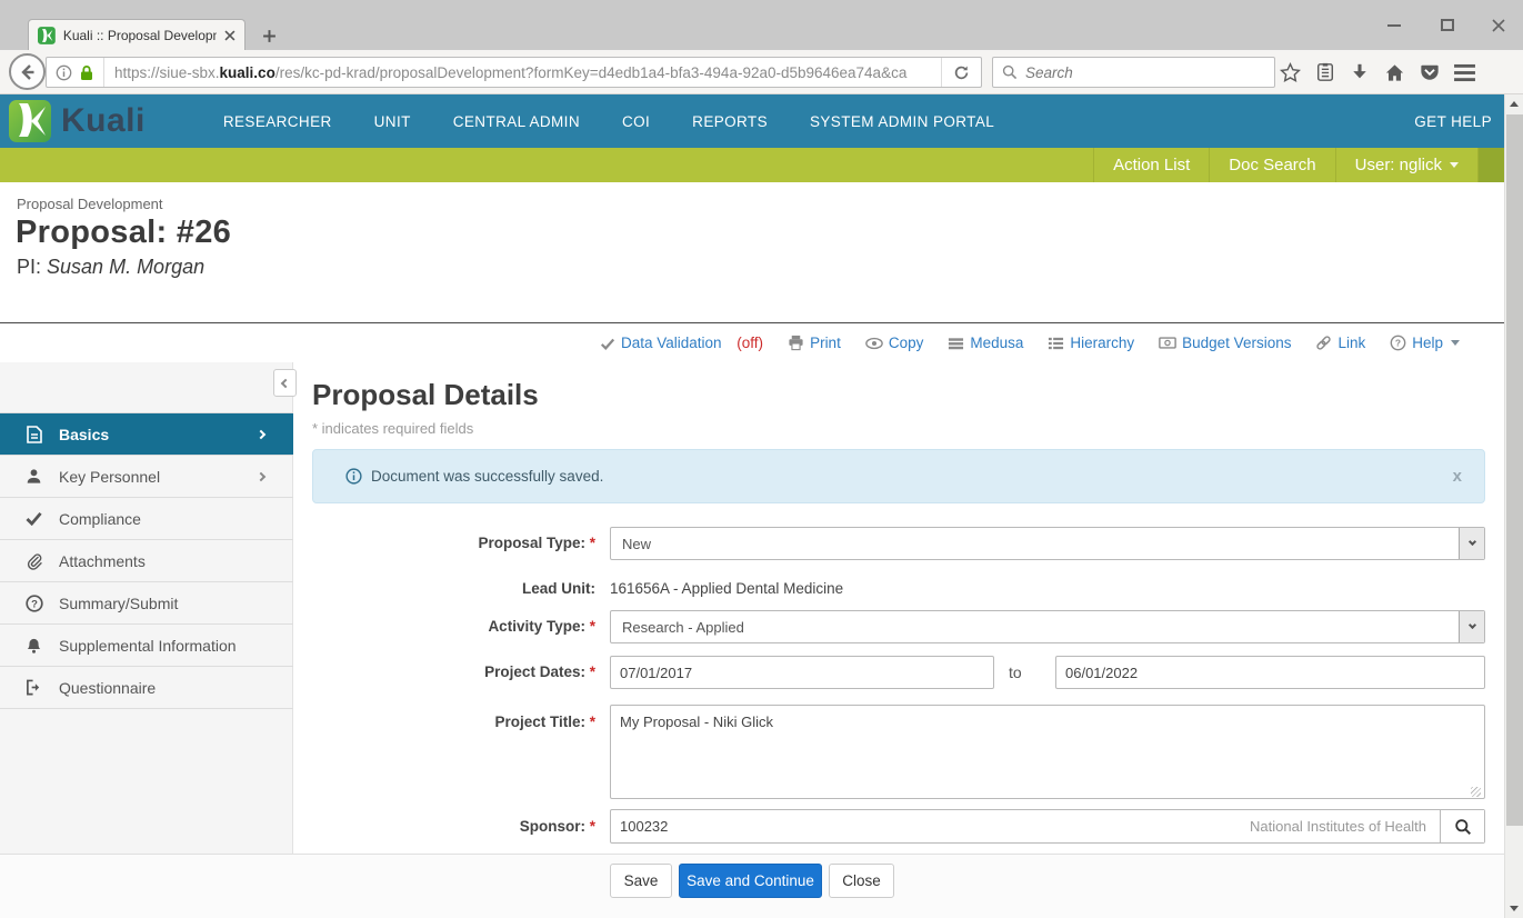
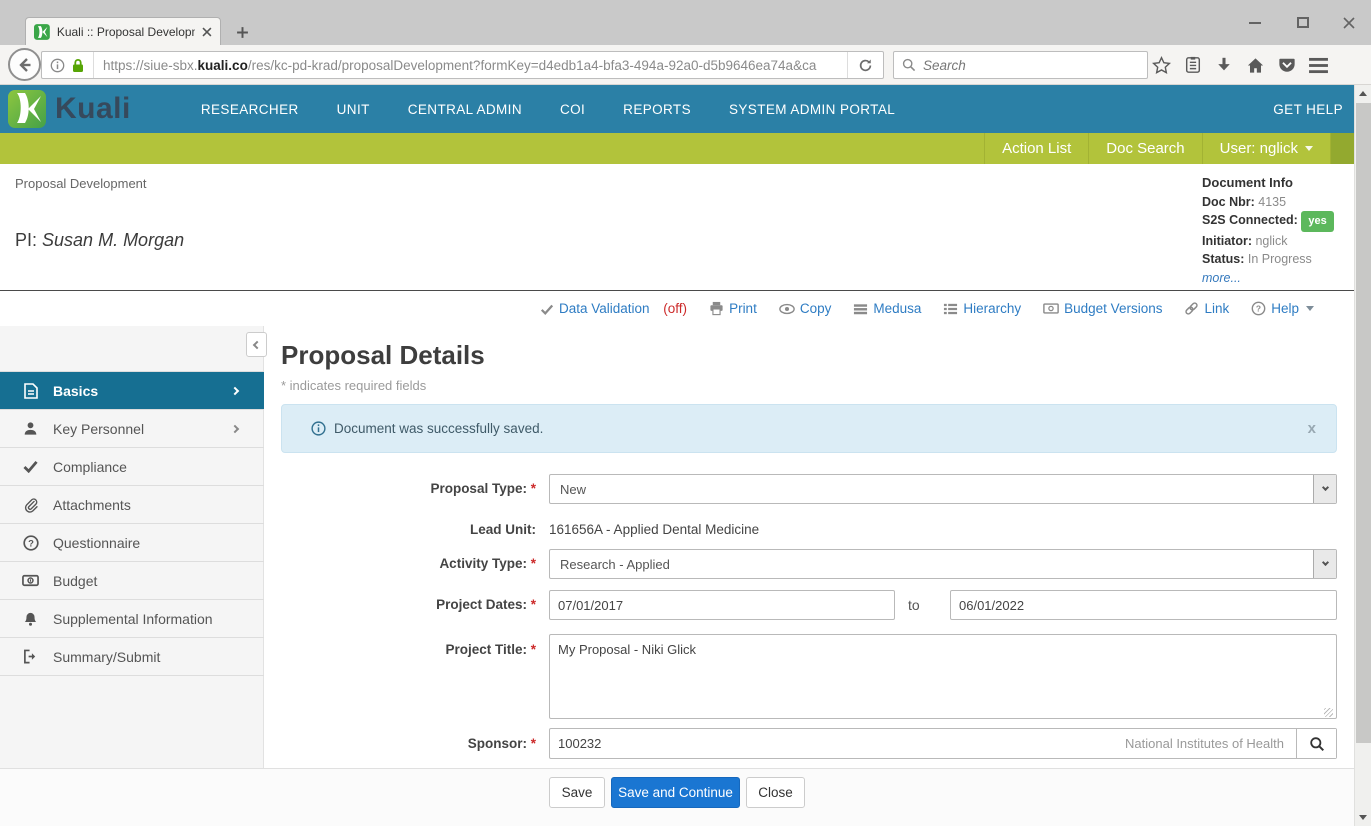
  Kuali :: Proposal Develop
  https://siue-sbx.kuali.co/res/kc-pd-krad/proposalDevelopment?formKey=d4edb1a4-bfa3-494a-92a0-d5b9646ea74a&ca
  Search
  Kuali
  RESEARCHER
  UNIT
  CENTRAL ADMIN
  COI
  REPORTS
  SYSTEM ADMIN PORTAL
  GET HELP
  Action List
  Doc Search
  User: nglick
  Proposal Development
- Proposal: #26
  PI: Susan M. Morgan
+ Document Info
+ Doc Nbr: 4135
+ S2S Connected: yes
+ Initiator: nglick
+ Status: In Progress
+ more...
  Data Validation
  (off)
  Print
  Copy
  Medusa
  Hierarchy
  Budget Versions
  Link
  ?
  Help
  Basics
  Key Personnel
  Compliance
  Attachments
  ?
- Summary/Submit
+ Questionnaire
+ Budget
  Supplemental Information
- Questionnaire
+ Summary/Submit
  Proposal Details
  * indicates required fields
  Document was successfully saved.
  x
  Proposal Type: *
  New
  Lead Unit:
  161656A - Applied Dental Medicine
  Activity Type: *
  Research - Applied
  Project Dates: *
  07/01/2017
  to
  06/01/2022
  Project Title: *
  My Proposal - Niki Glick
  Sponsor: *
  100232
  National Institutes of Health
  Save
  Save and Continue
  Close
